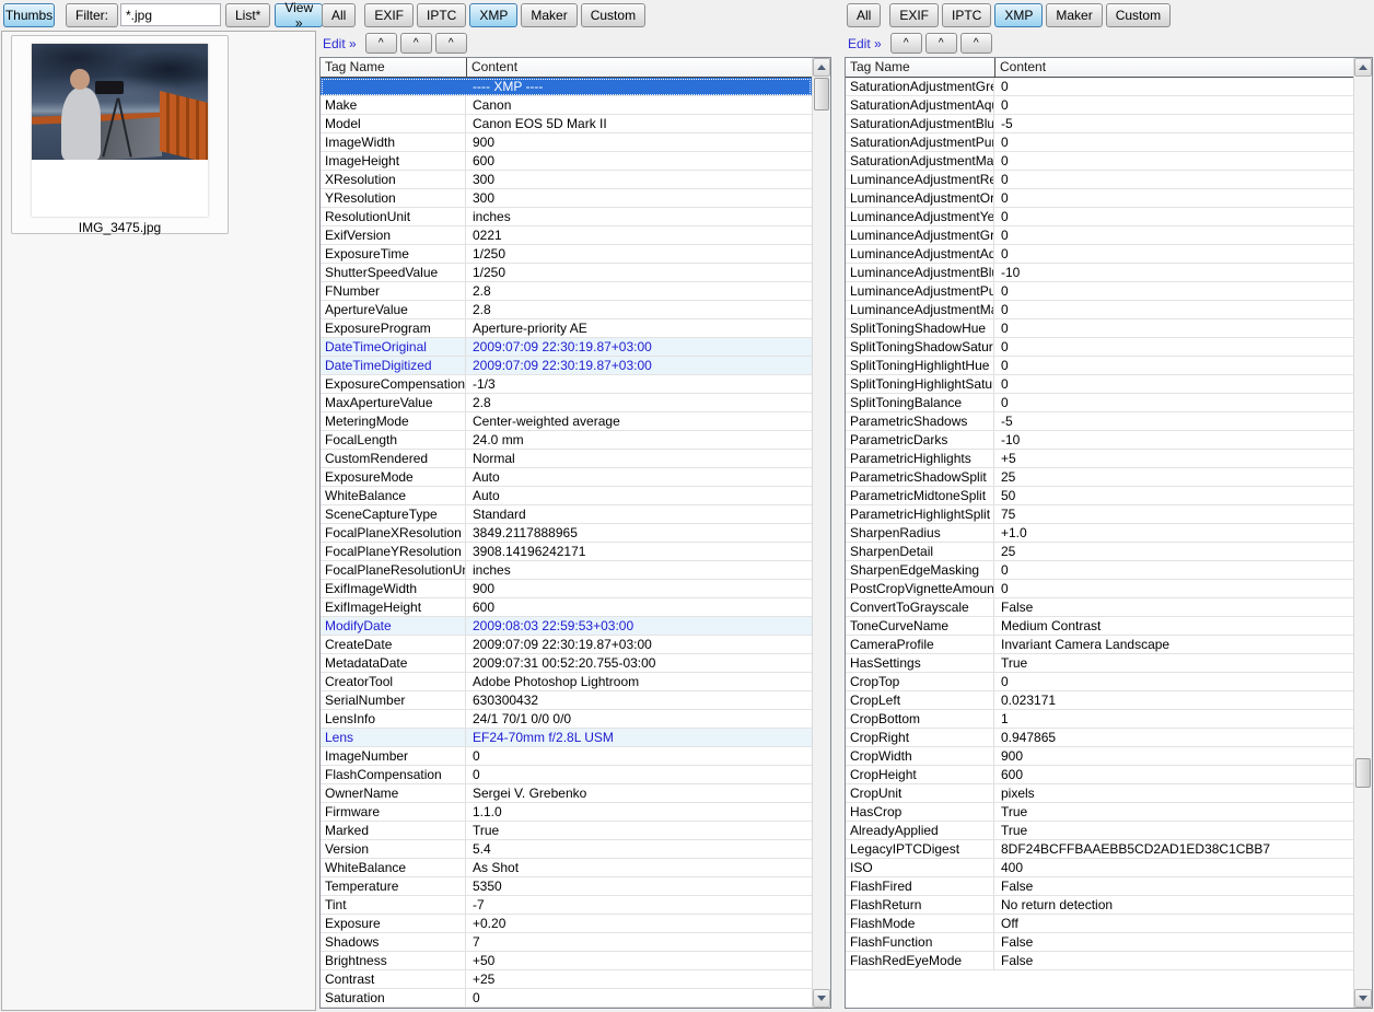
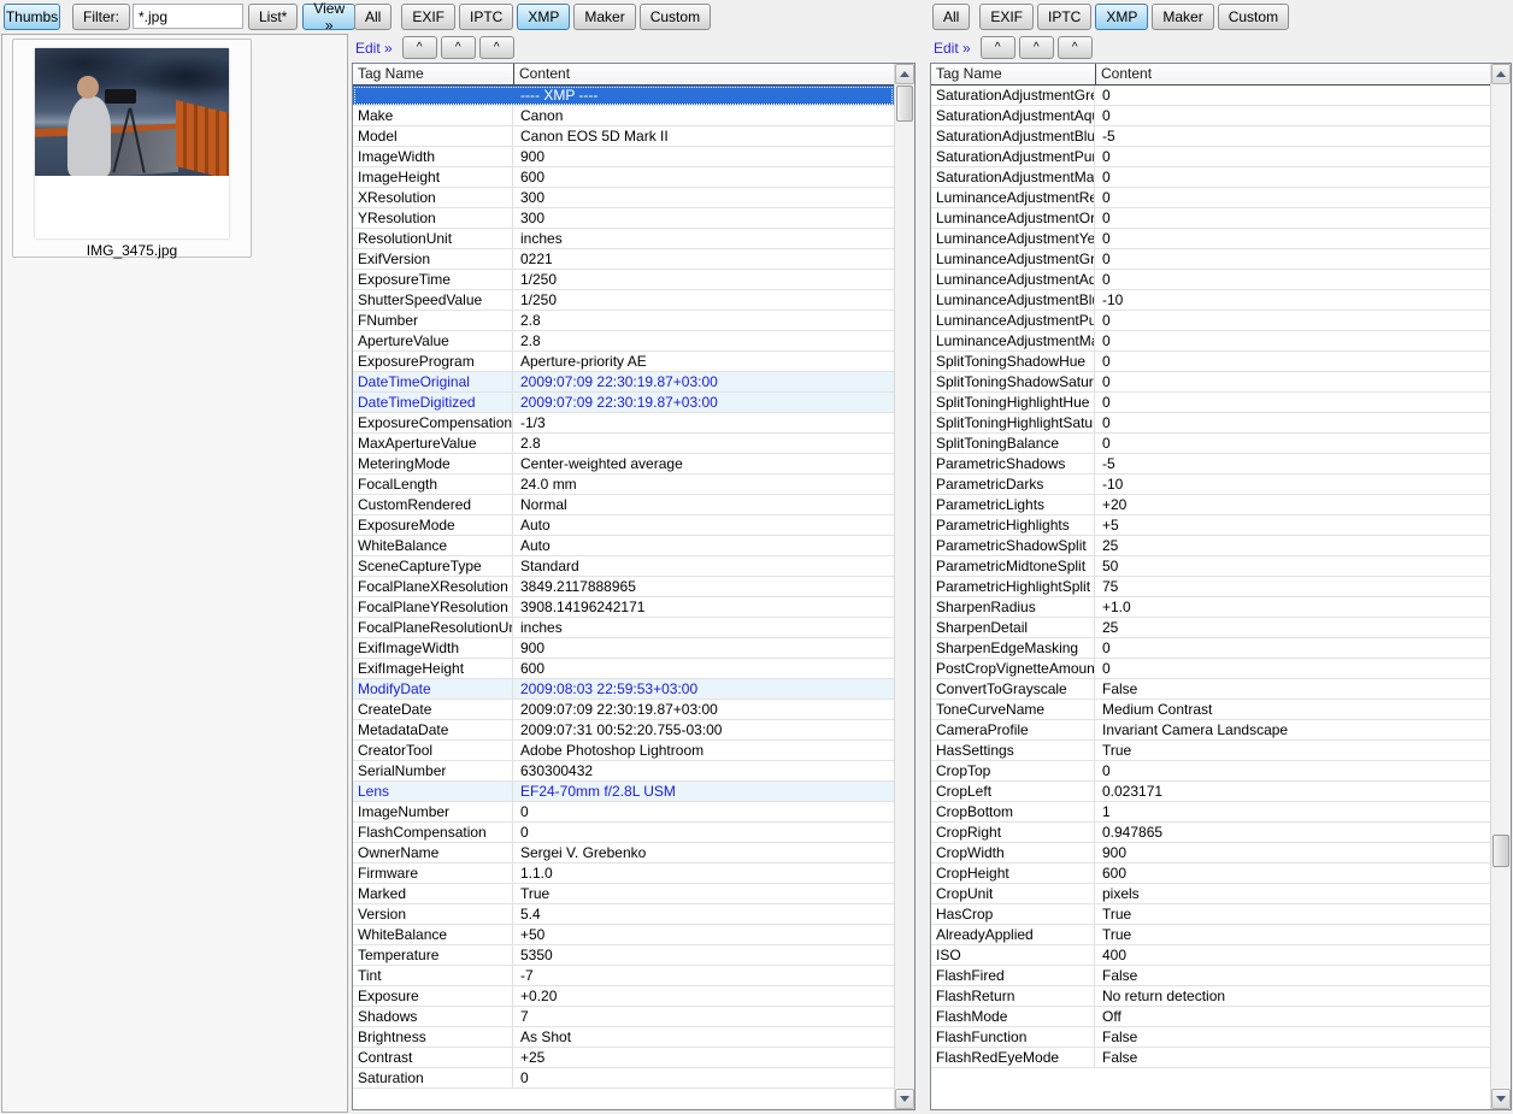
  Thumbs
  Filter:
  *.jpg
  List*
  View »
  IMG_3475.jpg
  All
  EXIF
  IPTC
  XMP
  Maker
  Custom
  Edit »
  ^
  ^
  ^
  Tag Name
  Content
  ---- XMP ----
  Make
  Canon
  Model
  Canon EOS 5D Mark II
  ImageWidth
  900
  ImageHeight
  600
  XResolution
  300
  YResolution
  300
  ResolutionUnit
  inches
  ExifVersion
  0221
  ExposureTime
  1/250
  ShutterSpeedValue
  1/250
  FNumber
  2.8
  ApertureValue
  2.8
  ExposureProgram
  Aperture-priority AE
  DateTimeOriginal
  2009:07:09 22:30:19.87+03:00
  DateTimeDigitized
  2009:07:09 22:30:19.87+03:00
  ExposureCompensation
  -1/3
  MaxApertureValue
  2.8
  MeteringMode
  Center-weighted average
  FocalLength
  24.0 mm
  CustomRendered
  Normal
  ExposureMode
  Auto
  WhiteBalance
  Auto
  SceneCaptureType
  Standard
  FocalPlaneXResolution
  3849.2117888965
  FocalPlaneYResolution
  3908.14196242171
  FocalPlaneResolutionUn
  inches
  ExifImageWidth
  900
  ExifImageHeight
  600
  ModifyDate
  2009:08:03 22:59:53+03:00
  CreateDate
  2009:07:09 22:30:19.87+03:00
  MetadataDate
  2009:07:31 00:52:20.755-03:00
  CreatorTool
  Adobe Photoshop Lightroom
  SerialNumber
  630300432
- LensInfo
- 24/1 70/1 0/0 0/0
  Lens
  EF24-70mm f/2.8L USM
  ImageNumber
  0
  FlashCompensation
  0
  OwnerName
  Sergei V. Grebenko
  Firmware
  1.1.0
  Marked
  True
  Version
  5.4
  WhiteBalance
- As Shot
+ +50
  Temperature
  5350
  Tint
  -7
  Exposure
  +0.20
  Shadows
  7
  Brightness
- +50
+ As Shot
  Contrast
  +25
  Saturation
  0
  All
  EXIF
  IPTC
  XMP
  Maker
  Custom
  Edit »
  ^
  ^
  ^
  Tag Name
  Content
  SaturationAdjustmentGre
  0
  SaturationAdjustmentAq
  0
  SaturationAdjustmentBlu
  -5
  SaturationAdjustmentPur
  0
  SaturationAdjustmentMa
  0
  LuminanceAdjustmentRe
  0
  LuminanceAdjustmentOr
  0
  LuminanceAdjustmentYe
  0
  LuminanceAdjustmentGr
  0
  LuminanceAdjustmentAq
  0
  LuminanceAdjustmentBl
  -10
  LuminanceAdjustmentPu
  0
  LuminanceAdjustmentM
  0
  SplitToningShadowHue
  0
  SplitToningShadowSatur
  0
  SplitToningHighlightHue
  0
  SplitToningHighlightSatu
  0
  SplitToningBalance
  0
  ParametricShadows
  -5
  ParametricDarks
  -10
+ ParametricLights
+ +20
  ParametricHighlights
  +5
  ParametricShadowSplit
  25
  ParametricMidtoneSplit
  50
  ParametricHighlightSplit
  75
  SharpenRadius
  +1.0
  SharpenDetail
  25
  SharpenEdgeMasking
  0
  PostCropVignetteAmoun
  0
  ConvertToGrayscale
  False
  ToneCurveName
  Medium Contrast
  CameraProfile
  Invariant Camera Landscape
  HasSettings
  True
  CropTop
  0
  CropLeft
  0.023171
  CropBottom
  1
  CropRight
  0.947865
  CropWidth
  900
  CropHeight
  600
  CropUnit
  pixels
  HasCrop
  True
  AlreadyApplied
  True
- LegacyIPTCDigest
- 8DF24BCFFBAAEBB5CD2AD1ED38C1CBB7
  ISO
  400
  FlashFired
  False
  FlashReturn
  No return detection
  FlashMode
  Off
  FlashFunction
  False
  FlashRedEyeMode
  False
